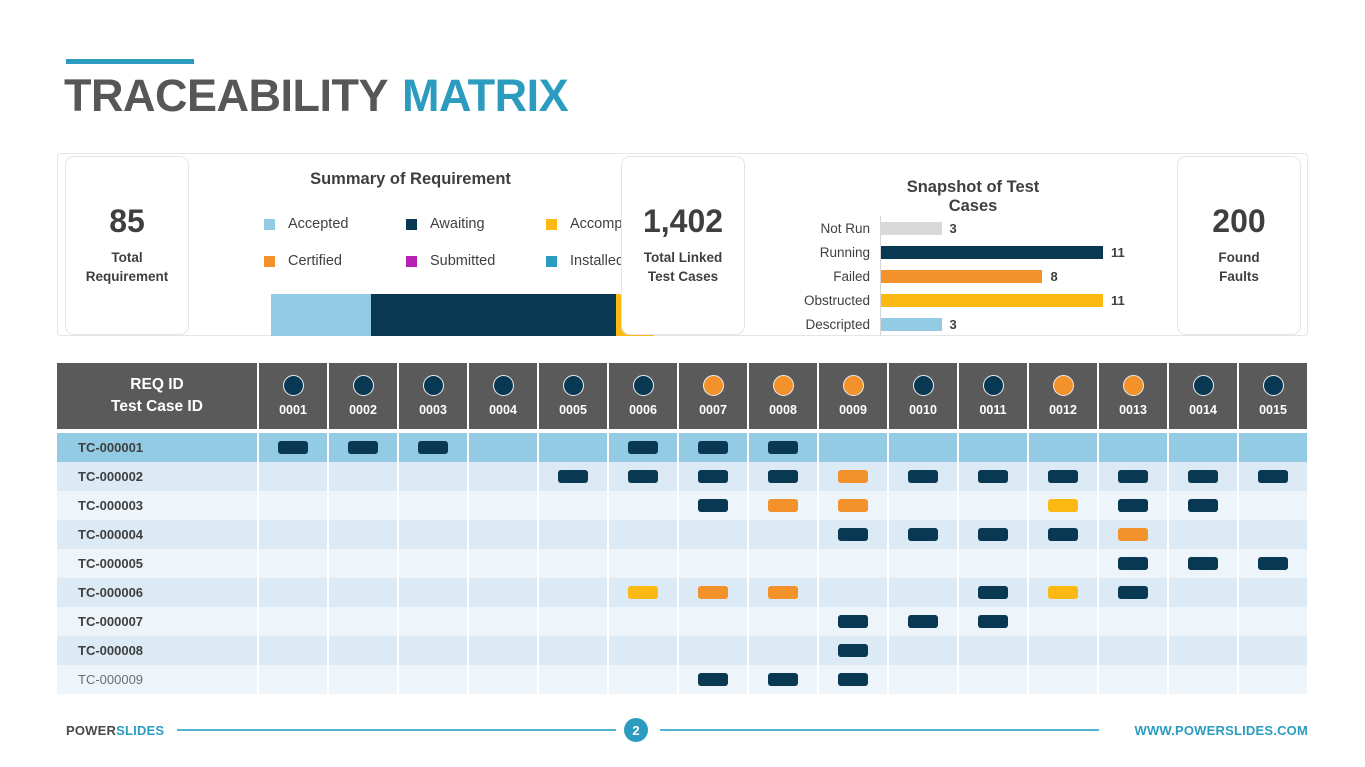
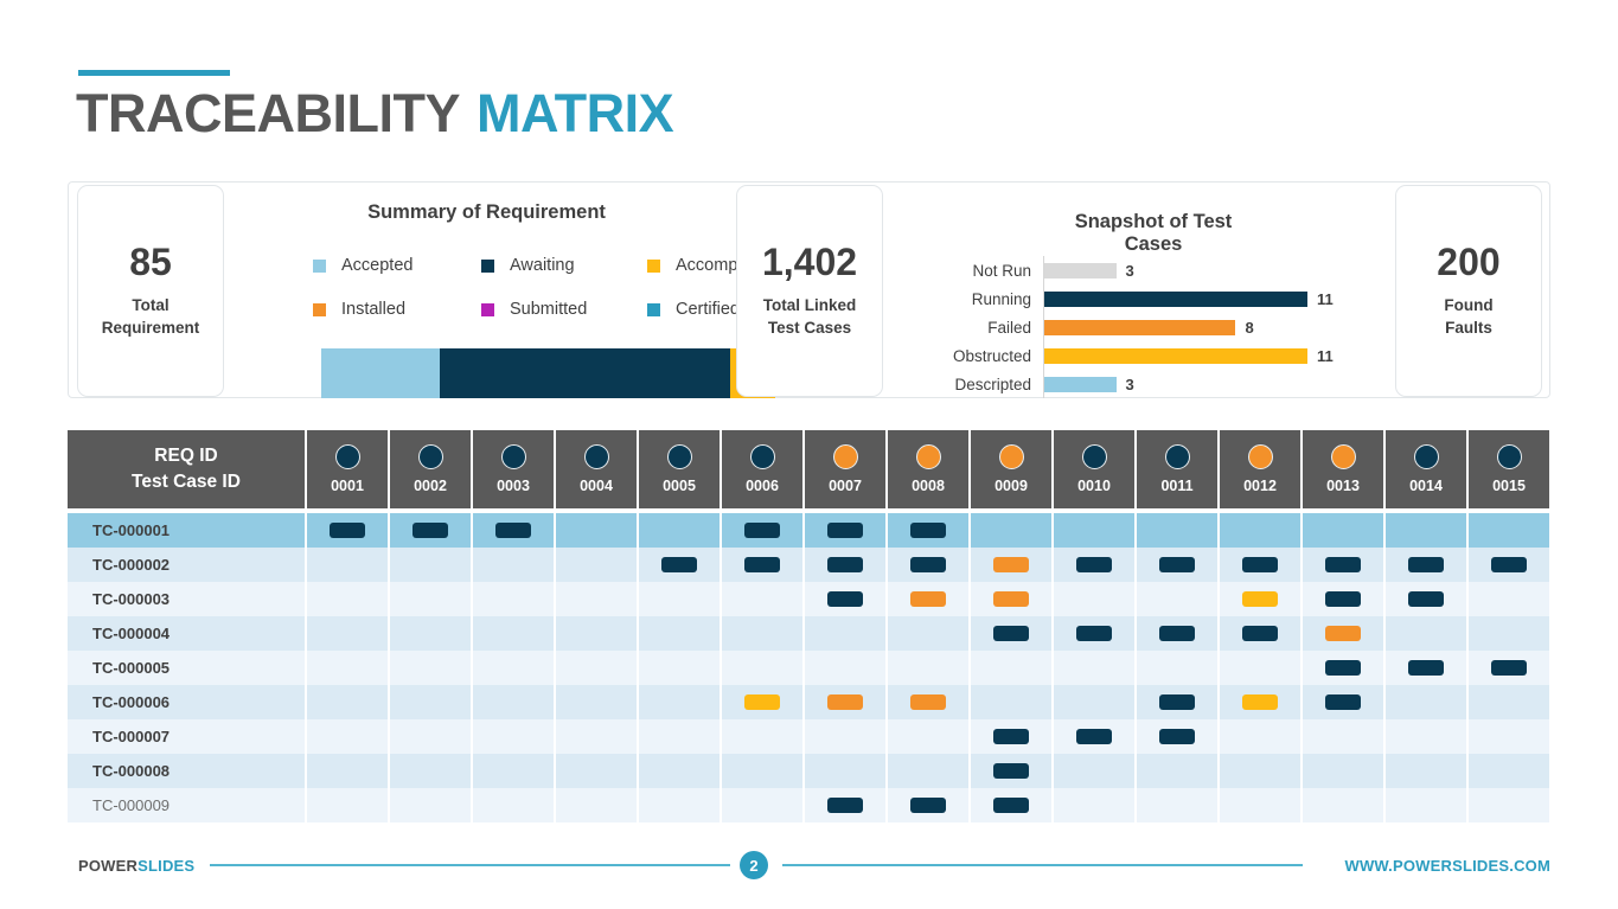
  TRACEABILITY MATRIX
  85
  Total
  Requirement
  Summary of Requirement
  Accepted
  Awaiting
- Certified
+ Installed
  Submitted
- Installed
+ Certified
  1,402
  Total Linked
  Test Cases
  Snapshot of Test
  Cases
  Not Run
  3
  Running
  11
  Failed
  8
  Obstructed
  11
  Descripted
  3
  200
  Found
  Faults
  REQ ID
  Test Case ID
  0001
  0002
  0003
  0004
  0005
  0006
  0007
  0008
  0009
  0010
  0011
  0012
  0013
  0014
  0015
  TC-000001
  TC-000002
  TC-000003
  TC-000004
  TC-000005
  TC-000006
  TC-000007
  TC-000008
  TC-000009
  POWERSLIDES
  2
  WWW.POWERSLIDES.COM
